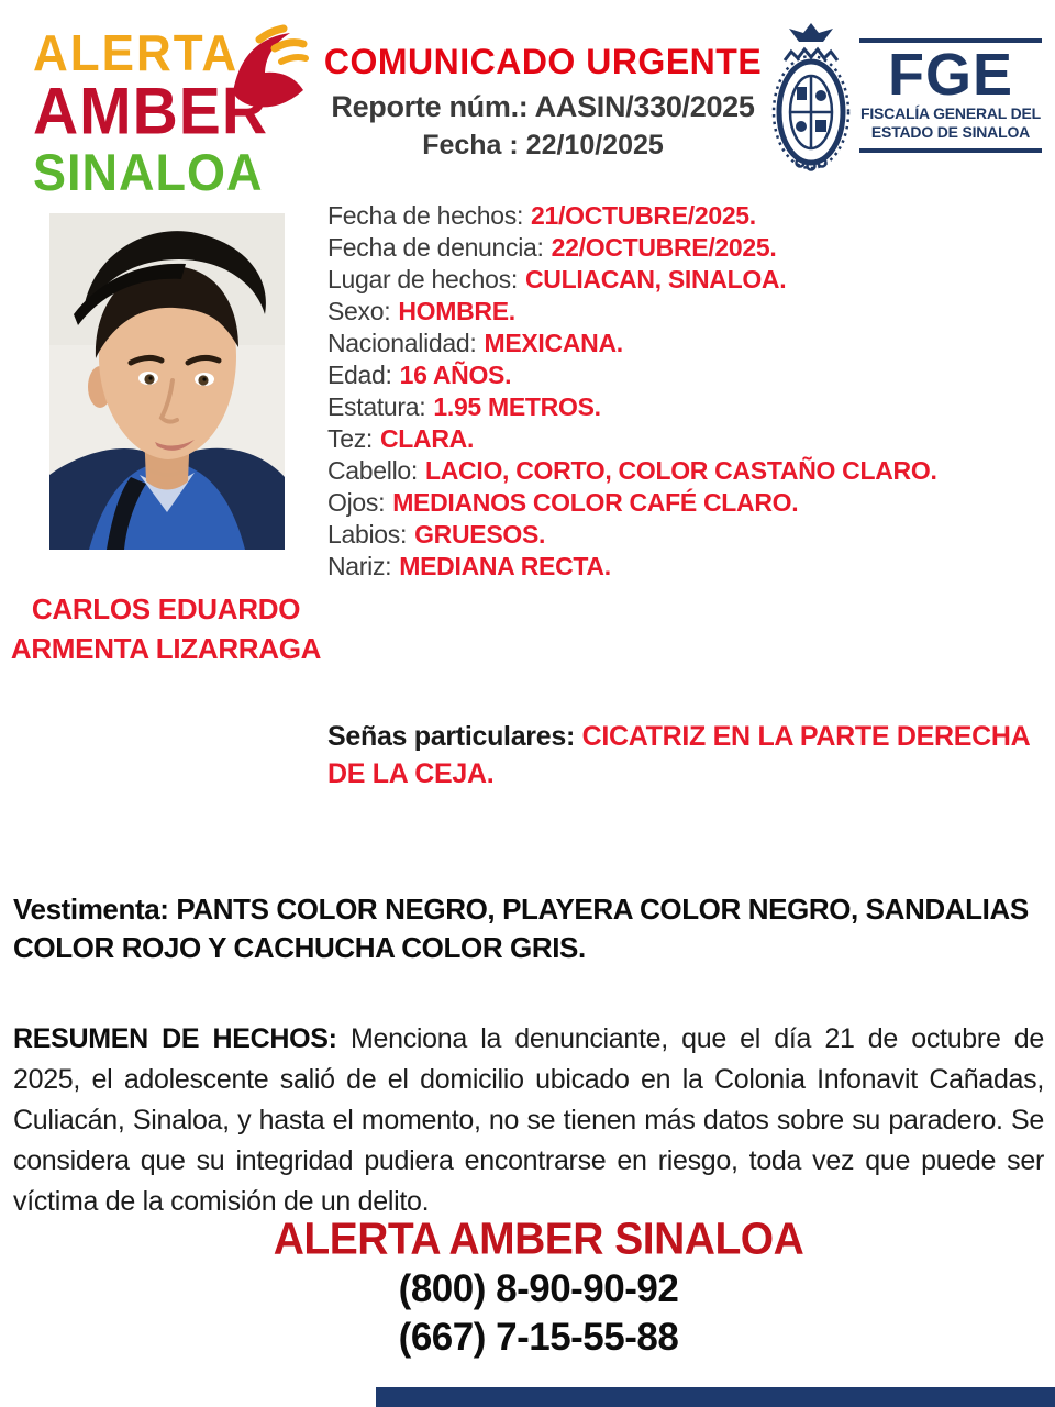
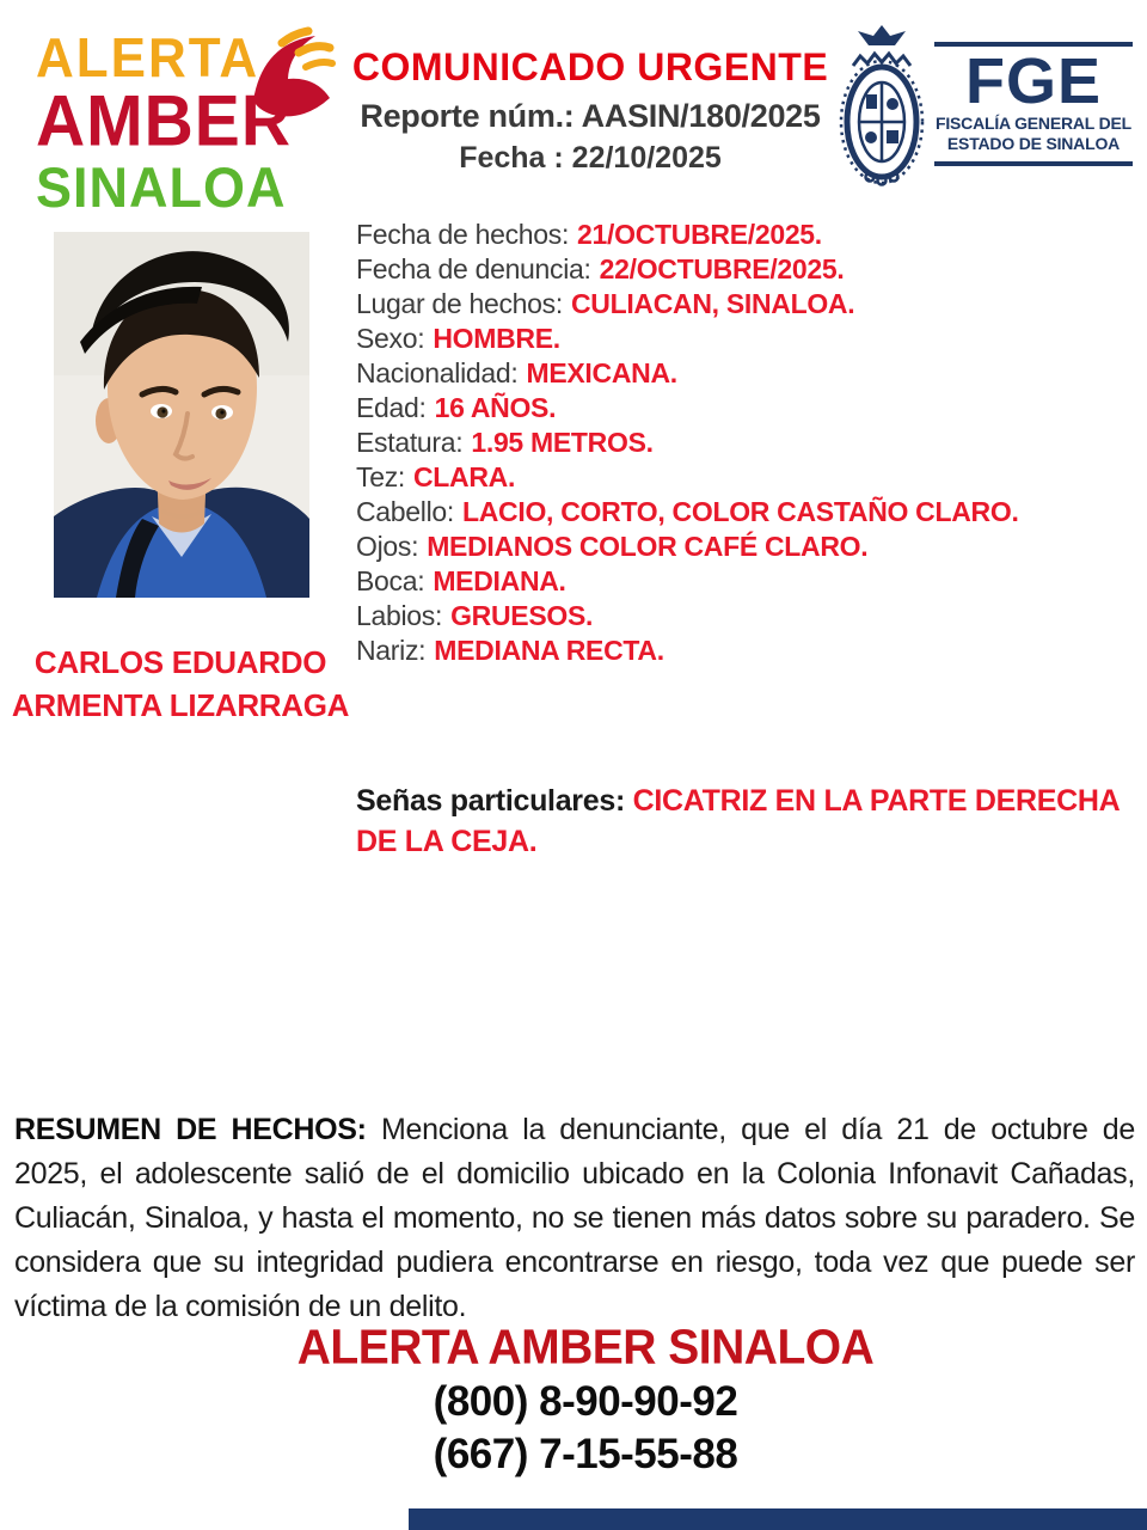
  ALERTA
  AMBER
  SINALOA
  COMUNICADO URGENTE
- Reporte núm.: AASIN/330/2025
+ Reporte núm.: AASIN/180/2025
  Fecha : 22/10/2025
  FGE
  FISCALÍA GENERAL DEL
  ESTADO DE SINALOA
  CARLOS EDUARDO
  ARMENTA LIZARRAGA
  Fecha de hechos: 21/OCTUBRE/2025.
  Fecha de denuncia: 22/OCTUBRE/2025.
  Lugar de hechos: CULIACAN, SINALOA.
  Sexo: HOMBRE.
  Nacionalidad: MEXICANA.
  Edad: 16 AÑOS.
  Estatura: 1.95 METROS.
  Tez: CLARA.
  Cabello: LACIO, CORTO, COLOR CASTAÑO CLARO.
  Ojos: MEDIANOS COLOR CAFÉ CLARO.
+ Boca: MEDIANA.
  Labios: GRUESOS.
  Nariz: MEDIANA RECTA.
  Señas particulares: CICATRIZ EN LA PARTE DERECHA DE LA CEJA.
- Vestimenta: PANTS COLOR NEGRO, PLAYERA COLOR NEGRO, SANDALIAS COLOR ROJO Y CACHUCHA COLOR GRIS.
  RESUMEN DE HECHOS: Menciona la denunciante, que el día 21 de octubre de 2025, el adolescente salió de el domicilio ubicado en la Colonia Infonavit Cañadas, Culiacán, Sinaloa, y hasta el momento, no se tienen más datos sobre su paradero. Se considera que su integridad pudiera encontrarse en riesgo, toda vez que puede ser víctima de la comisión de un delito.
  ALERTA AMBER SINALOA
  (800) 8-90-90-92
  (667) 7-15-55-88
